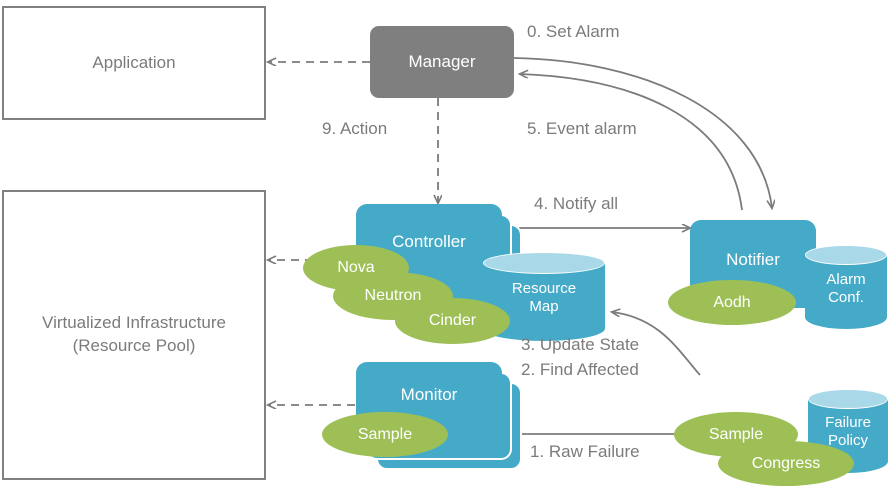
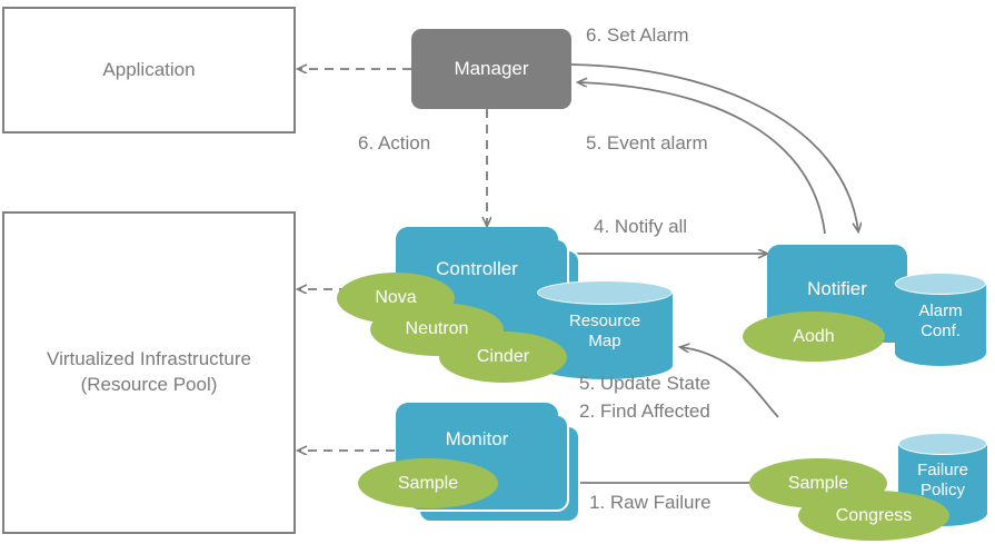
  Application
  Virtualized Infrastructure
  (Resource Pool)
  Manager
  Controller
  Resource
  Map
  Nova
  Neutron
  Cinder
  Monitor
  Sample
  Notifier
  Alarm
  Conf.
  Aodh
  Failure
  Policy
  Sample
  Congress
- 0. Set Alarm
+ 6. Set Alarm
  5. Event alarm
- 9. Action
+ 6. Action
  4. Notify all
- 3. Update State
+ 5. Update State
  2. Find Affected
  1. Raw Failure
